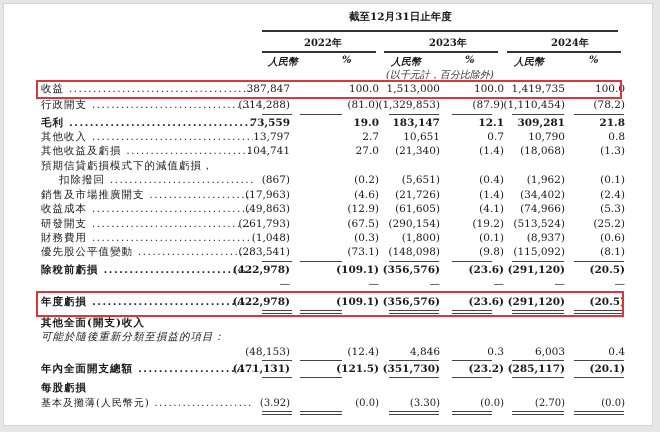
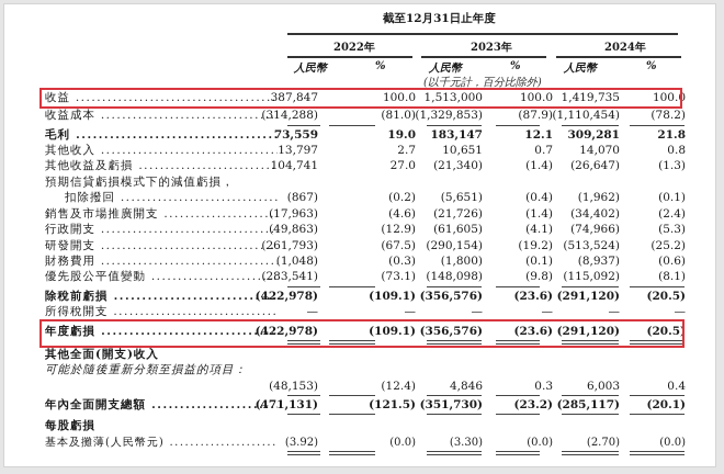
  截至12月31日止年度
  2022年
  2023年
  2024年
  人民幣
  %
  人民幣
  %
  人民幣
  %
  (以千元計，百分比除外)
  收益
  387,847
  100.0
  1,513,000
  100.0
  1,419,735
  100.0
- 行政開支
+ 收益成本
  (314,288)
  (81.0)
  (1,329,853)
  (87.9)
  (1,110,454)
  (78.2)
  毛利
  73,559
  19.0
  183,147
  12.1
  309,281
  21.8
  其他收入
  13,797
  2.7
  10,651
  0.7
- 10,790
+ 14,070
  0.8
  其他收益及虧損
  104,741
  27.0
  (21,340)
  (1.4)
- (18,068)
+ (26,647)
  (1.3)
  預期信貸虧損模式下的減值虧損，
  扣除撥回
  (867)
  (0.2)
  (5,651)
  (0.4)
  (1,962)
  (0.1)
  銷售及市場推廣開支
  (17,963)
  (4.6)
  (21,726)
  (1.4)
  (34,402)
  (2.4)
- 收益成本
+ 行政開支
  (49,863)
  (12.9)
  (61,605)
  (4.1)
  (74,966)
  (5.3)
  研發開支
  (261,793)
  (67.5)
  (290,154)
  (19.2)
  (513,524)
  (25.2)
  財務費用
  (1,048)
  (0.3)
  (1,800)
  (0.1)
  (8,937)
  (0.6)
  優先股公平值變動
  (283,541)
  (73.1)
  (148,098)
  (9.8)
  (115,092)
  (8.1)
  除稅前虧損
  (422,978)
  (109.1)
  (356,576)
  (23.6)
  (291,120)
  (20.5)
+ 所得稅開支
  —
  —
  —
  —
  —
  —
  年度虧損
  (422,978)
  (109.1)
  (356,576)
  (23.6)
  (291,120)
  (20.5)
  其他全面(開支)收入
  可能於隨後重新分類至損益的項目：
  (48,153)
  (12.4)
  4,846
  0.3
  6,003
  0.4
  年內全面開支總額
  (471,131)
  (121.5)
  (351,730)
  (23.2)
  (285,117)
  (20.1)
  每股虧損
  基本及攤薄(人民幣元)
  (3.92)
  (0.0)
  (3.30)
  (0.0)
  (2.70)
  (0.0)
